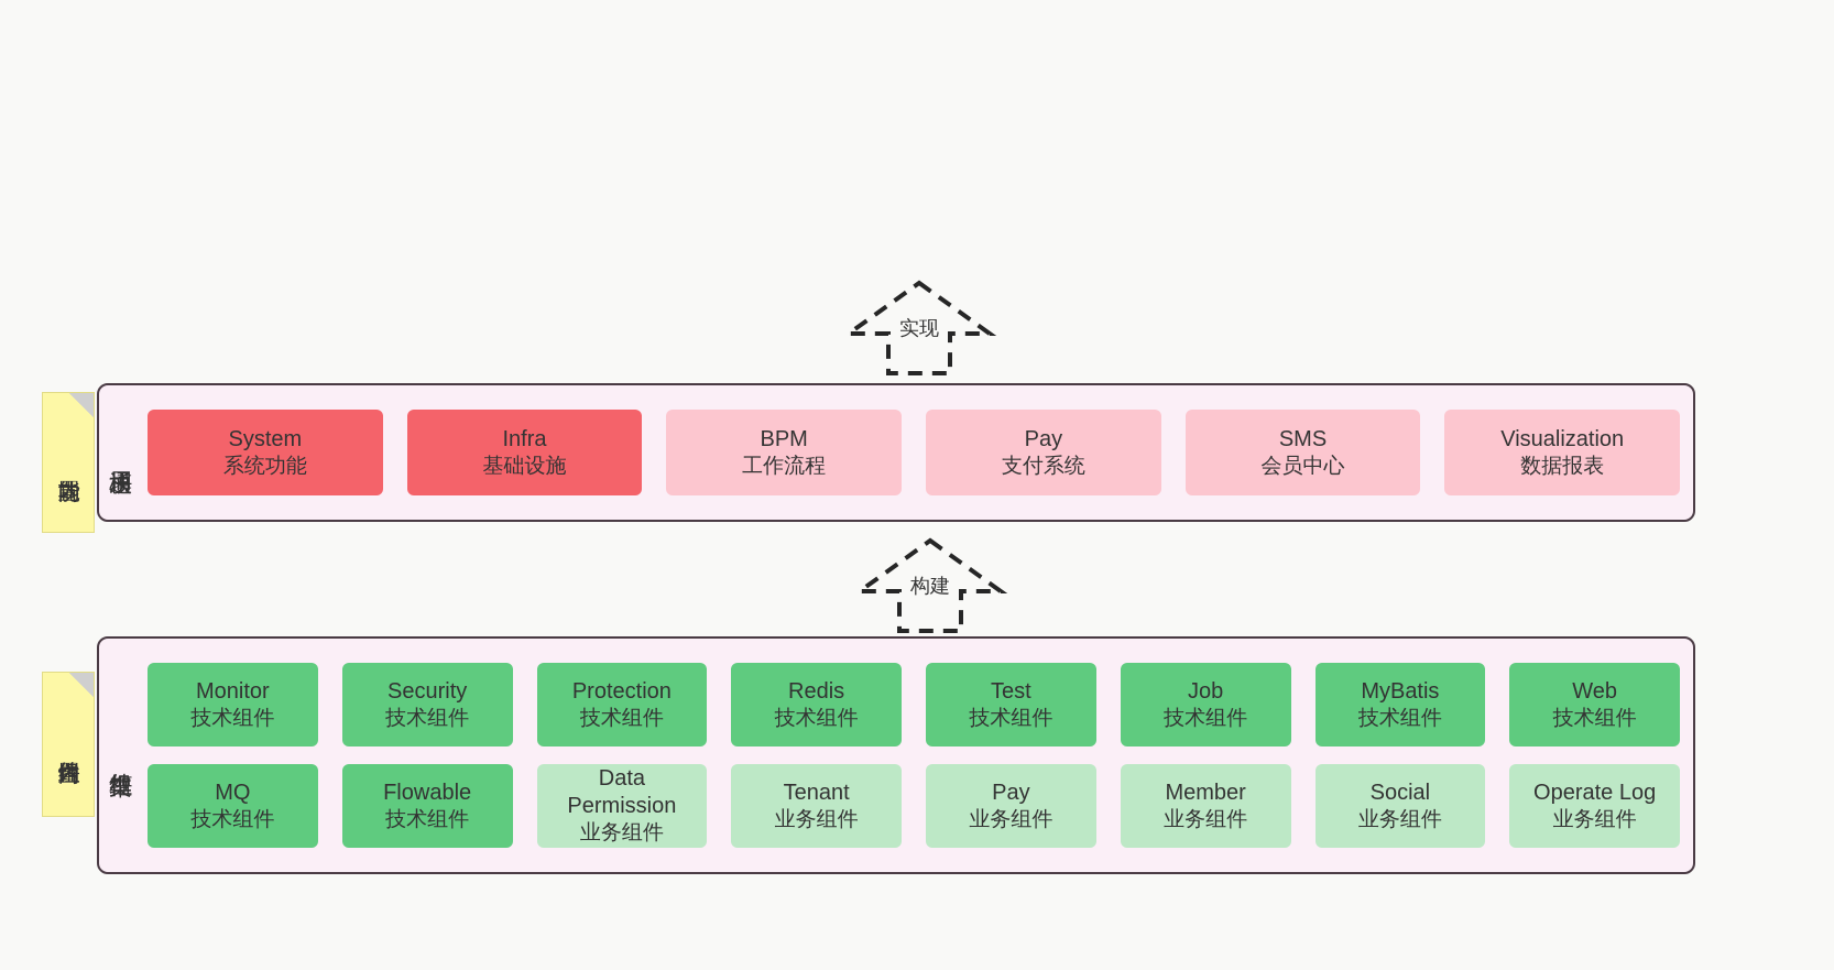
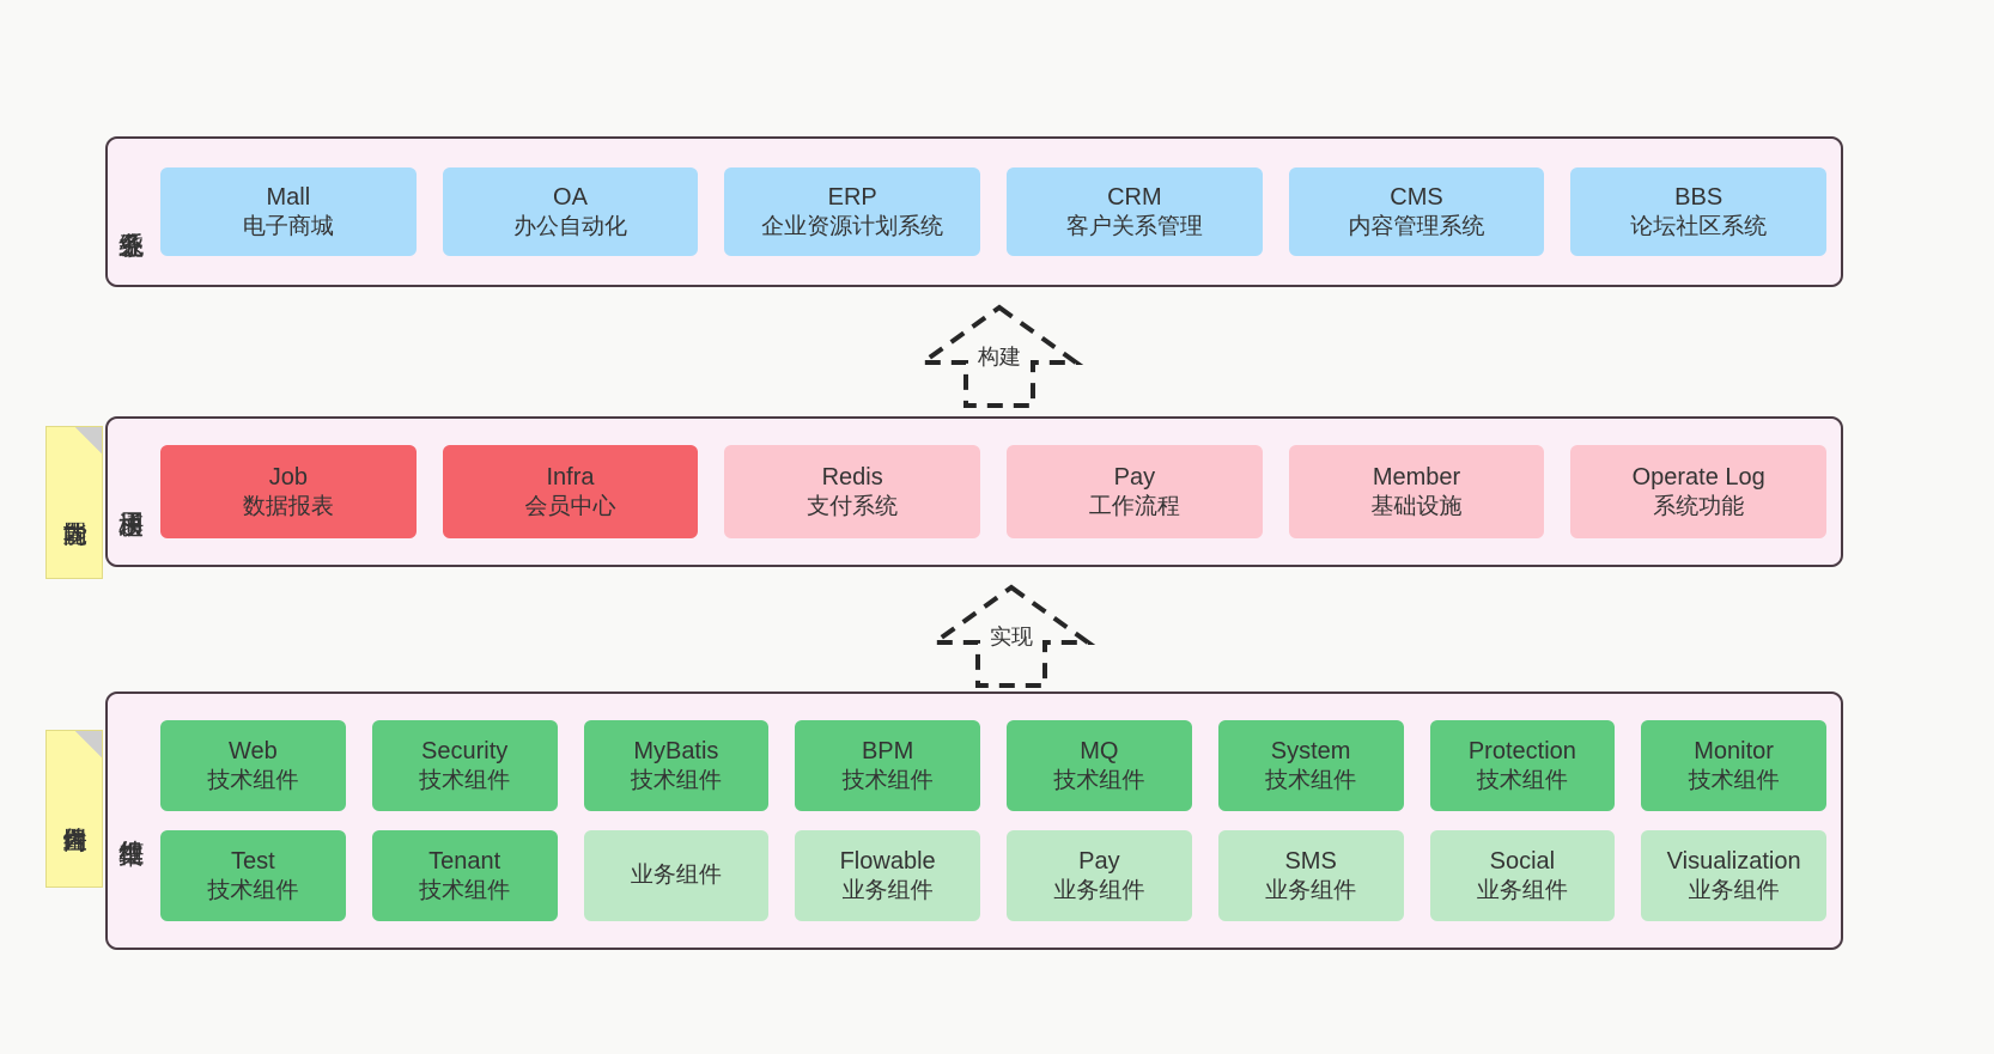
+ Mall
+ 电子商城
+ OA
+ 办公自动化
+ ERP
+ 企业资源计划系统
+ CRM
+ 客户关系管理
+ CMS
+ 内容管理系统
+ BBS
+ 论坛社区系统
- 实现
+ 构建
- System
+ Job
- 系统功能
+ 数据报表
  Infra
- 基础设施
+ 会员中心
- BPM
+ Redis
- 工作流程
+ 支付系统
  Pay
- 支付系统
+ 工作流程
- SMS
+ Member
- 会员中心
+ 基础设施
- Visualization
+ Operate Log
- 数据报表
+ 系统功能
- 构建
+ 实现
- Monitor
+ Web
  技术组件
  Security
  技术组件
- Protection
+ MyBatis
  技术组件
- Redis
+ BPM
  技术组件
- Test
+ MQ
  技术组件
- Job
+ System
  技术组件
- MyBatis
+ Protection
  技术组件
- Web
+ Monitor
  技术组件
- MQ
+ Test
  技术组件
- Flowable
+ Tenant
  技术组件
- Data Permission
  业务组件
- Tenant
+ Flowable
  业务组件
  Pay
  业务组件
- Member
+ SMS
  业务组件
  Social
  业务组件
- Operate Log
+ Visualization
  业务组件
